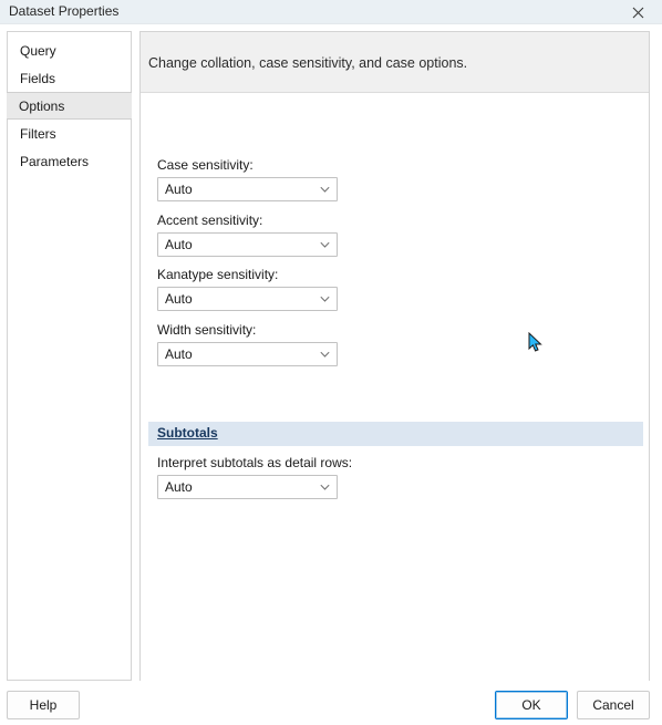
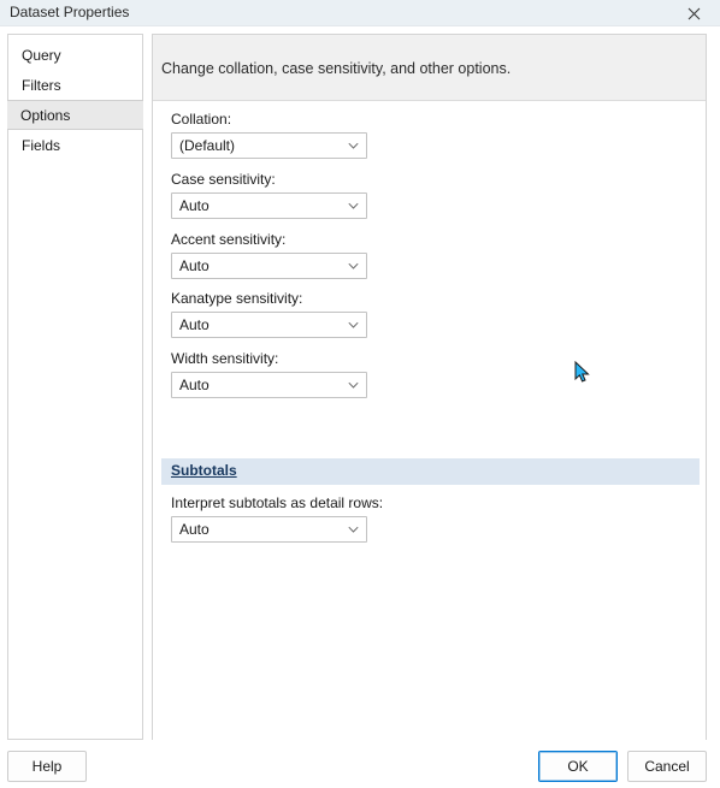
  Dataset Properties
  Query
- Fields
+ Filters
  Options
- Filters
+ Fields
- Parameters
- Change collation, case sensitivity, and case options.
+ Change collation, case sensitivity, and other options.
+ Collation:
+ (Default)
  Case sensitivity:
  Auto
  Accent sensitivity:
  Auto
  Kanatype sensitivity:
  Auto
  Width sensitivity:
  Auto
  Subtotals
  Interpret subtotals as detail rows:
  Auto
  Help
  OK
  Cancel
